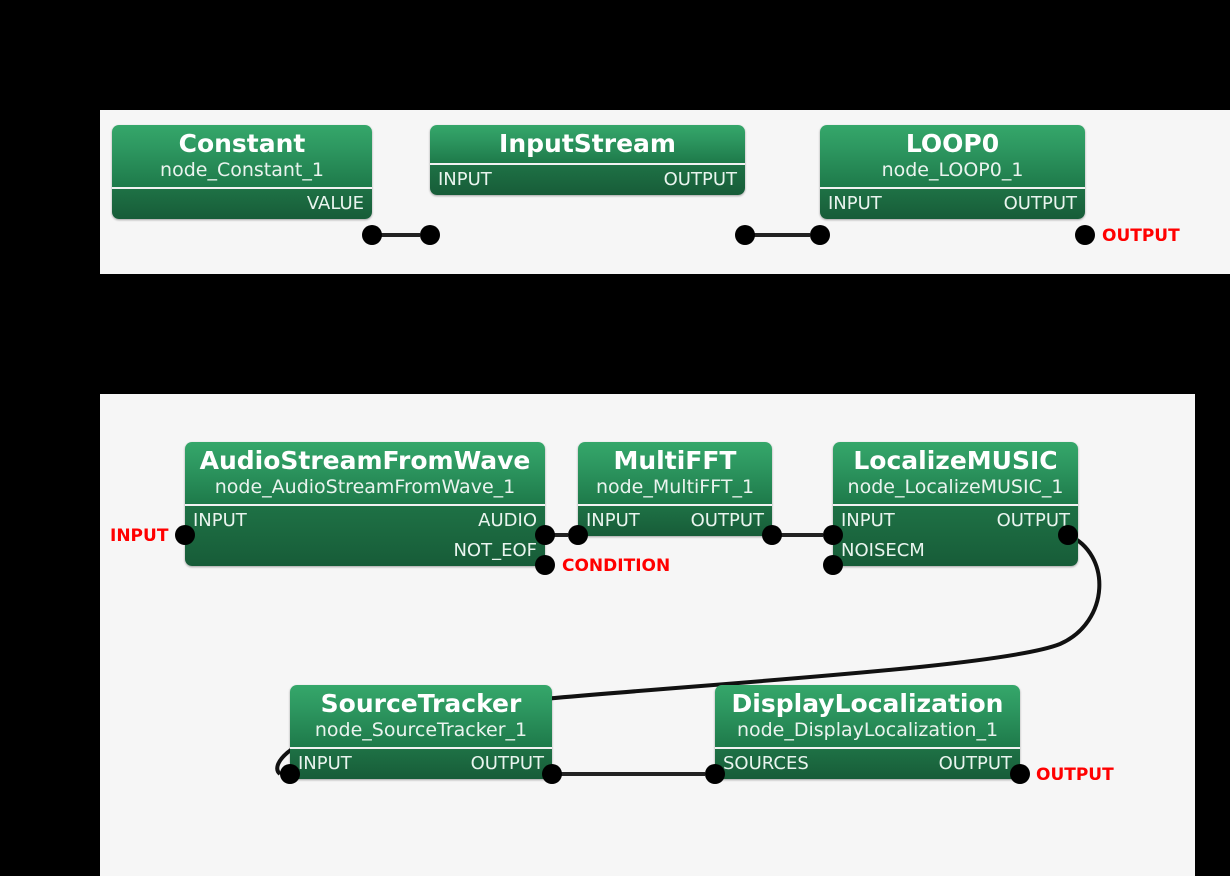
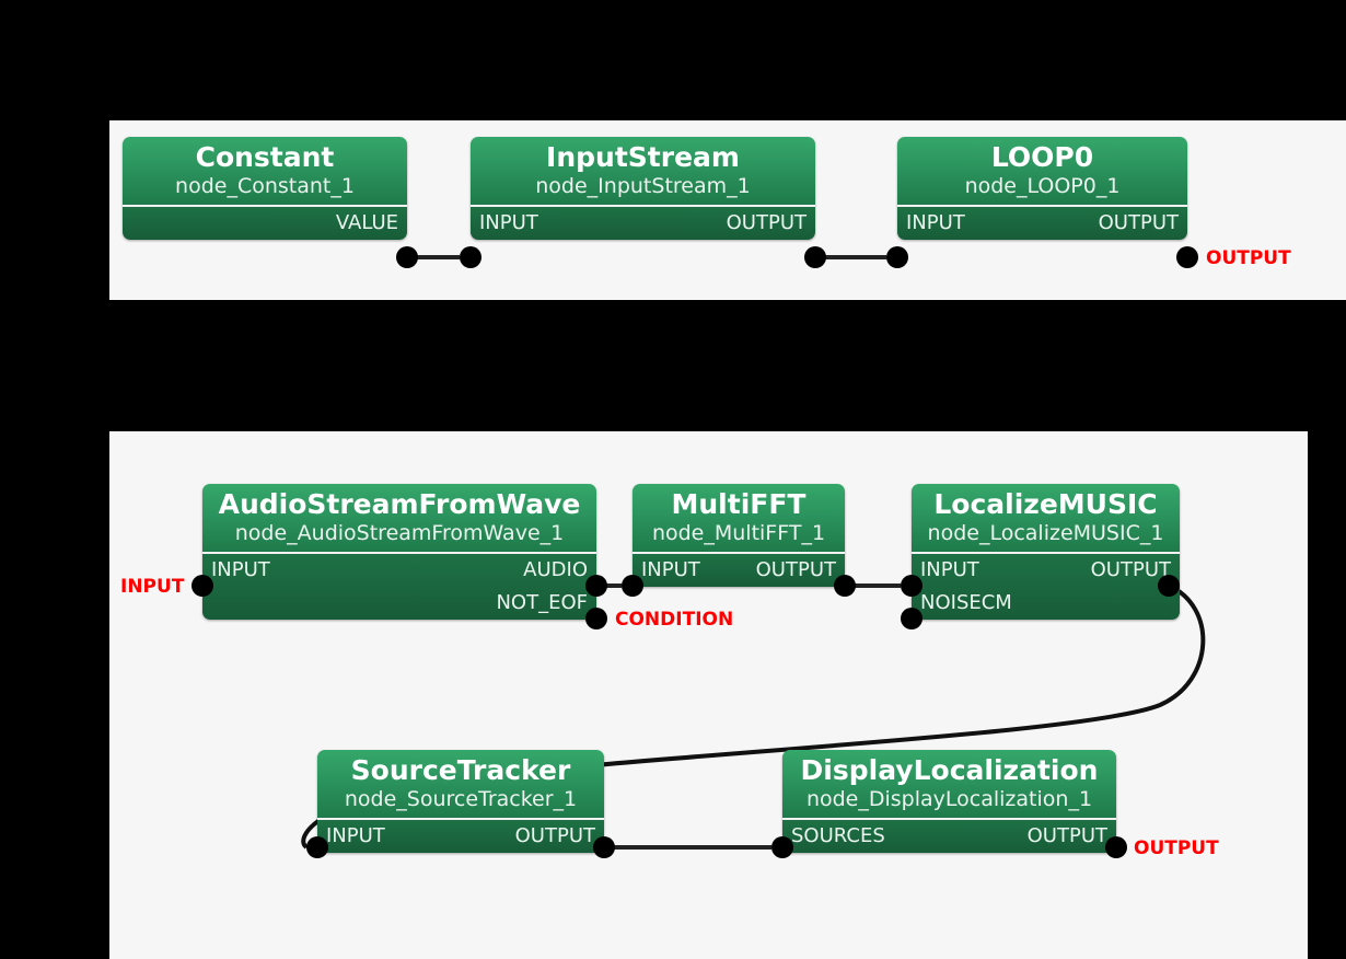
  Constant
  node_Constant_1
  VALUE
  InputStream
+ node_InputStream_1
  INPUT
  OUTPUT
  LOOP0
  node_LOOP0_1
  INPUT
  OUTPUT
  OUTPUT
  AudioStreamFromWave
  node_AudioStreamFromWave_1
  INPUT
  AUDIO
  NOT_EOF
  INPUT
  CONDITION
  MultiFFT
  node_MultiFFT_1
  INPUT
  OUTPUT
  LocalizeMUSIC
  node_LocalizeMUSIC_1
  INPUT
  OUTPUT
  NOISECM
  SourceTracker
  node_SourceTracker_1
  INPUT
  OUTPUT
  DisplayLocalization
  node_DisplayLocalization_1
  SOURCES
  OUTPUT
  OUTPUT
